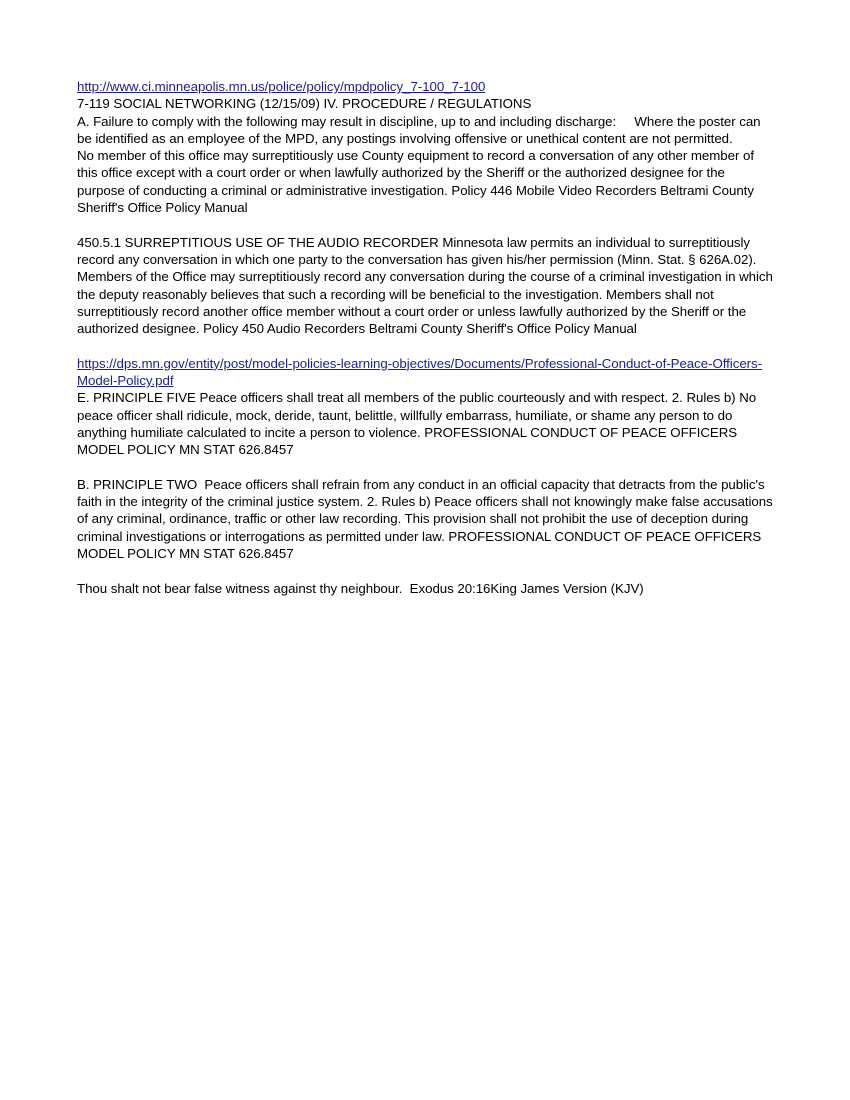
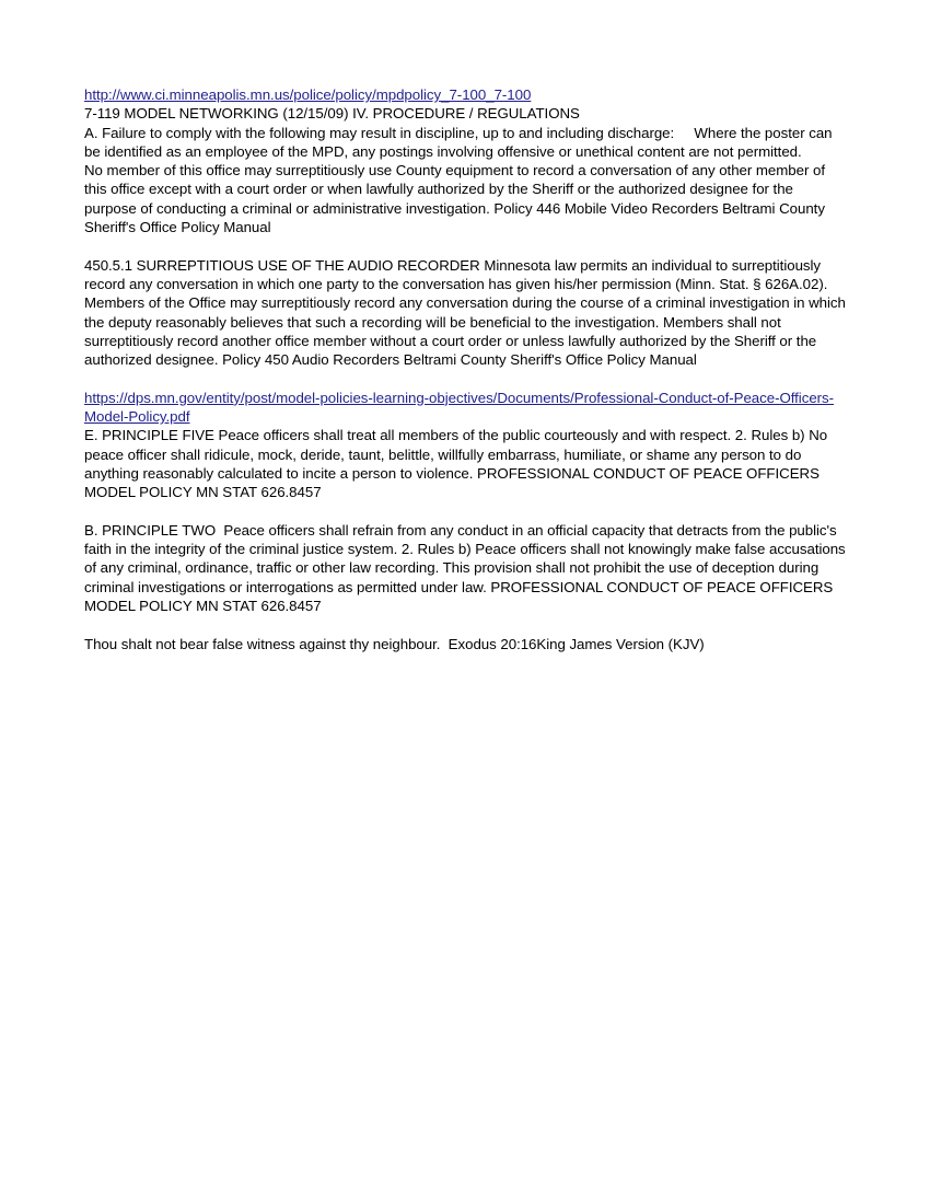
  http://www.ci.minneapolis.mn.us/police/policy/mpdpolicy_7-100_7-100
- 7-119 SOCIAL NETWORKING (12/15/09) IV. PROCEDURE / REGULATIONS
+ 7-119 MODEL NETWORKING (12/15/09) IV. PROCEDURE / REGULATIONS
  A. Failure to comply with the following may result in discipline, up to and including discharge: Where the poster can be identified as an employee of the MPD, any postings involving offensive or unethical content are not permitted.
  No member of this office may surreptitiously use County equipment to record a conversation of any other member of this office except with a court order or when lawfully authorized by the Sheriff or the authorized designee for the purpose of conducting a criminal or administrative investigation. Policy 446 Mobile Video Recorders Beltrami County Sheriff's Office Policy Manual
  450.5.1 SURREPTITIOUS USE OF THE AUDIO RECORDER Minnesota law permits an individual to surreptitiously record any conversation in which one party to the conversation has given his/her permission (Minn. Stat. § 626A.02). Members of the Office may surreptitiously record any conversation during the course of a criminal investigation in which the deputy reasonably believes that such a recording will be beneficial to the investigation. Members shall not surreptitiously record another office member without a court order or unless lawfully authorized by the Sheriff or the authorized designee. Policy 450 Audio Recorders Beltrami County Sheriff's Office Policy Manual
  https://dps.mn.gov/entity/post/model-policies-learning-objectives/Documents/Professional-Conduct-of-Peace-Officers-Model-Policy.pdf
- E. PRINCIPLE FIVE Peace officers shall treat all members of the public courteously and with respect. 2. Rules b) No peace officer shall ridicule, mock, deride, taunt, belittle, willfully embarrass, humiliate, or shame any person to do anything humiliate calculated to incite a person to violence. PROFESSIONAL CONDUCT OF PEACE OFFICERS MODEL POLICY MN STAT 626.8457
+ E. PRINCIPLE FIVE Peace officers shall treat all members of the public courteously and with respect. 2. Rules b) No peace officer shall ridicule, mock, deride, taunt, belittle, willfully embarrass, humiliate, or shame any person to do anything reasonably calculated to incite a person to violence. PROFESSIONAL CONDUCT OF PEACE OFFICERS MODEL POLICY MN STAT 626.8457
  B. PRINCIPLE TWO Peace officers shall refrain from any conduct in an official capacity that detracts from the public's faith in the integrity of the criminal justice system. 2. Rules b) Peace officers shall not knowingly make false accusations of any criminal, ordinance, traffic or other law recording. This provision shall not prohibit the use of deception during criminal investigations or interrogations as permitted under law. PROFESSIONAL CONDUCT OF PEACE OFFICERS MODEL POLICY MN STAT 626.8457
  Thou shalt not bear false witness against thy neighbour. Exodus 20:16King James Version (KJV)
